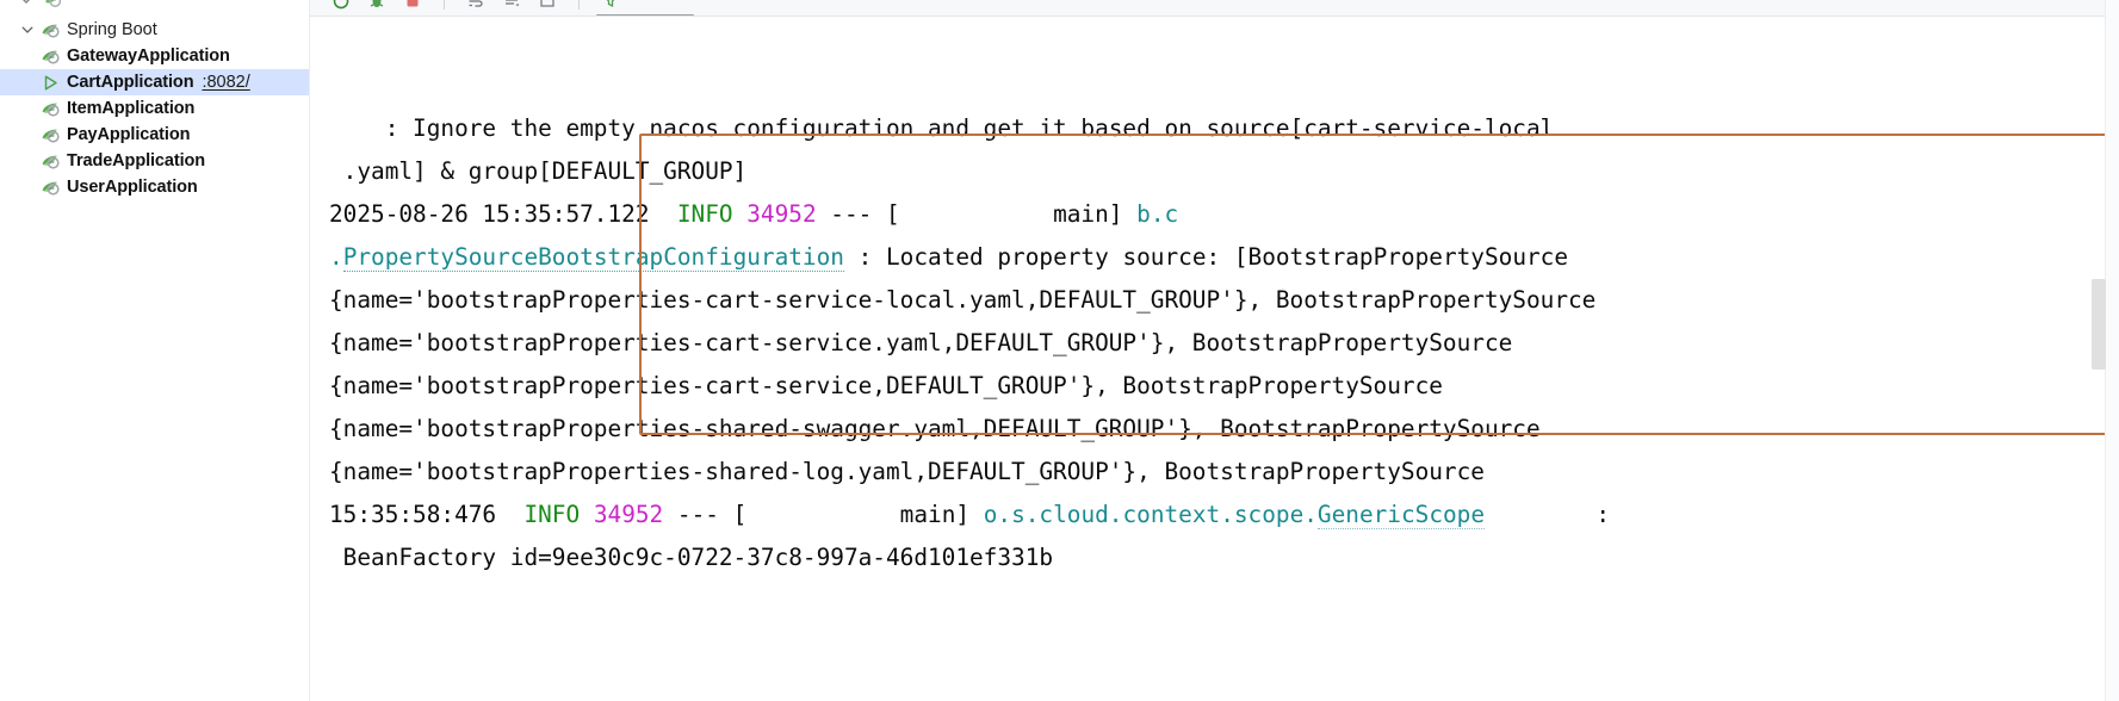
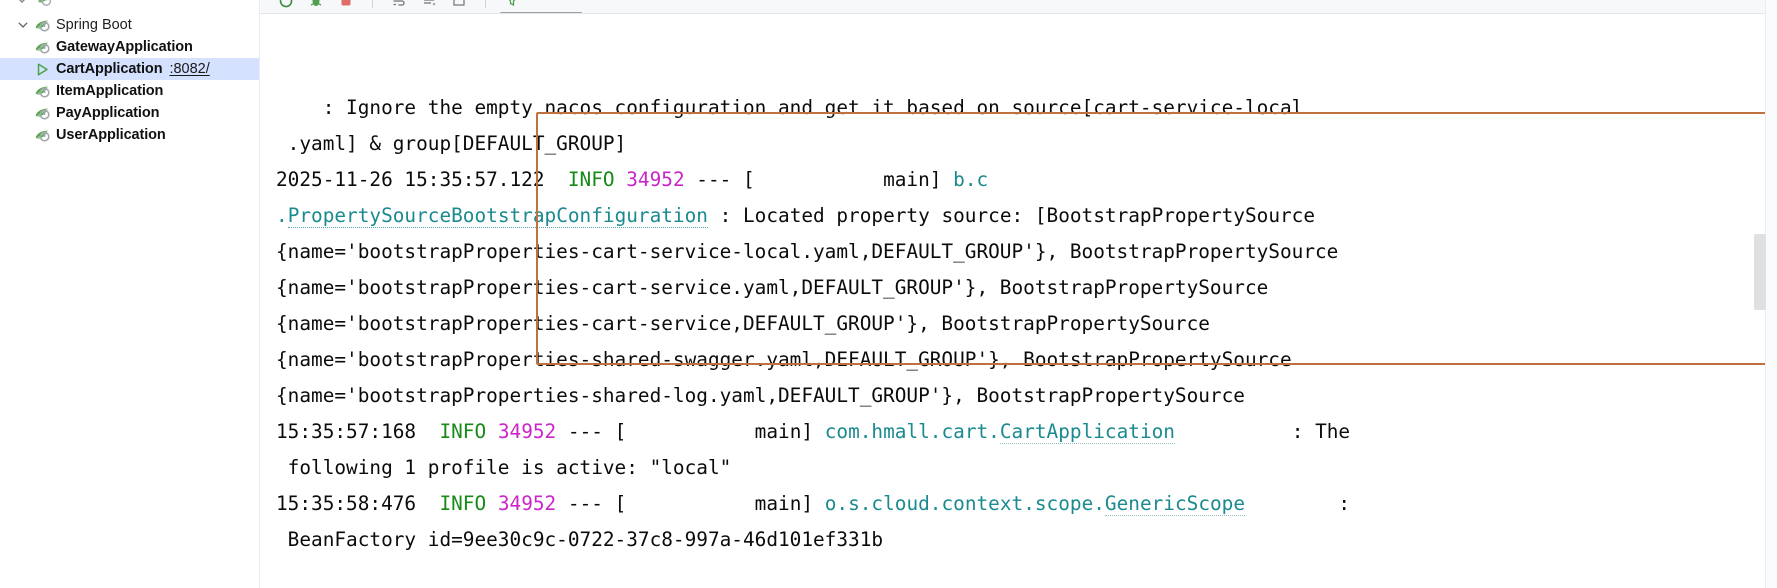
  Spring Boot
  GatewayApplication
  CartApplication
  :8082/
  ItemApplication
  PayApplication
- TradeApplication
  UserApplication
  : Ignore the empty nacos configuration and get it based on source[cart-service-local
  .yaml] & group[DEFAULT_GROUP]
- 2025-08-26 15:35:57.122 INFO 34952 --- [ main] b.c
+ 2025-11-26 15:35:57.122 INFO 34952 --- [ main] b.c
  .PropertySourceBootstrapConfiguration : Located property source: [BootstrapPropertySource
  {name='bootstrapProperties-cart-service-local.yaml,DEFAULT_GROUP'}, BootstrapPropertySource
  {name='bootstrapProperties-cart-service.yaml,DEFAULT_GROUP'}, BootstrapPropertySource
  {name='bootstrapProperties-cart-service,DEFAULT_GROUP'}, BootstrapPropertySource
  {name='bootstrapProperties-shared-swagger.yaml,DEFAULT_GROUP'}, BootstrapPropertySource
  {name='bootstrapProperties-shared-log.yaml,DEFAULT_GROUP'}, BootstrapPropertySource
+ 15:35:57:168 INFO 34952 --- [ main] com.hmall.cart.CartApplication : The
+ following 1 profile is active: "local"
  15:35:58:476 INFO 34952 --- [ main] o.s.cloud.context.scope.GenericScope :
  BeanFactory id=9ee30c9c-0722-37c8-997a-46d101ef331b
